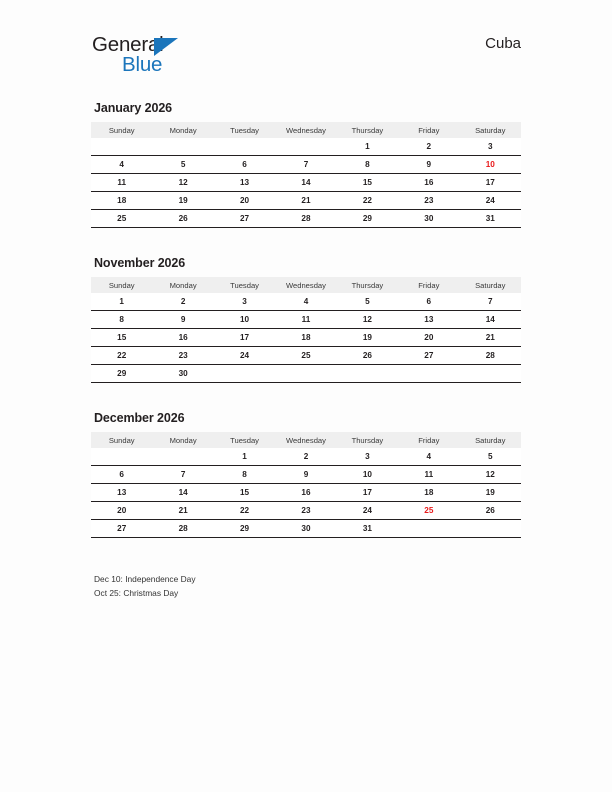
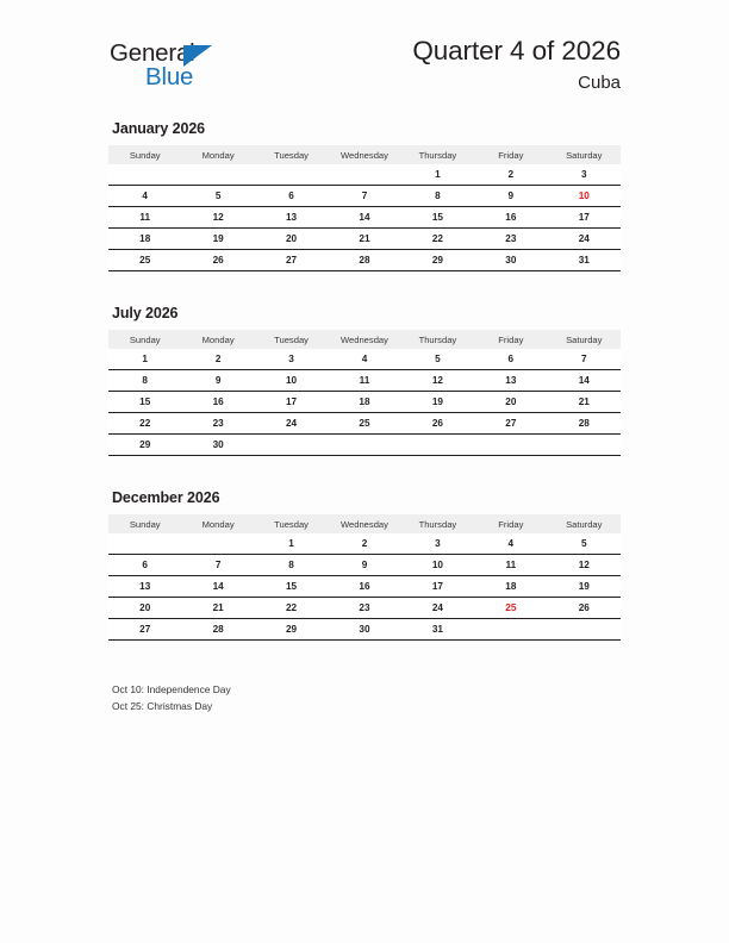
  General
  Blue
+ Quarter 4 of 2026
  Cuba
  January 2026
  Sunday	Monday	Tuesday	Wednesday	Thursday	Friday	Saturday
  				1	2	3
  4	5	6	7	8	9	10
  11	12	13	14	15	16	17
  18	19	20	21	22	23	24
  25	26	27	28	29	30	31
- November 2026
+ July 2026
  Sunday	Monday	Tuesday	Wednesday	Thursday	Friday	Saturday
  1	2	3	4	5	6	7
  8	9	10	11	12	13	14
  15	16	17	18	19	20	21
  22	23	24	25	26	27	28
  29	30
  December 2026
  Sunday	Monday	Tuesday	Wednesday	Thursday	Friday	Saturday
  		1	2	3	4	5
  6	7	8	9	10	11	12
  13	14	15	16	17	18	19
  20	21	22	23	24	25	26
  27	28	29	30	31
- Dec 10: Independence Day
+ Oct 10: Independence Day
  Oct 25: Christmas Day
